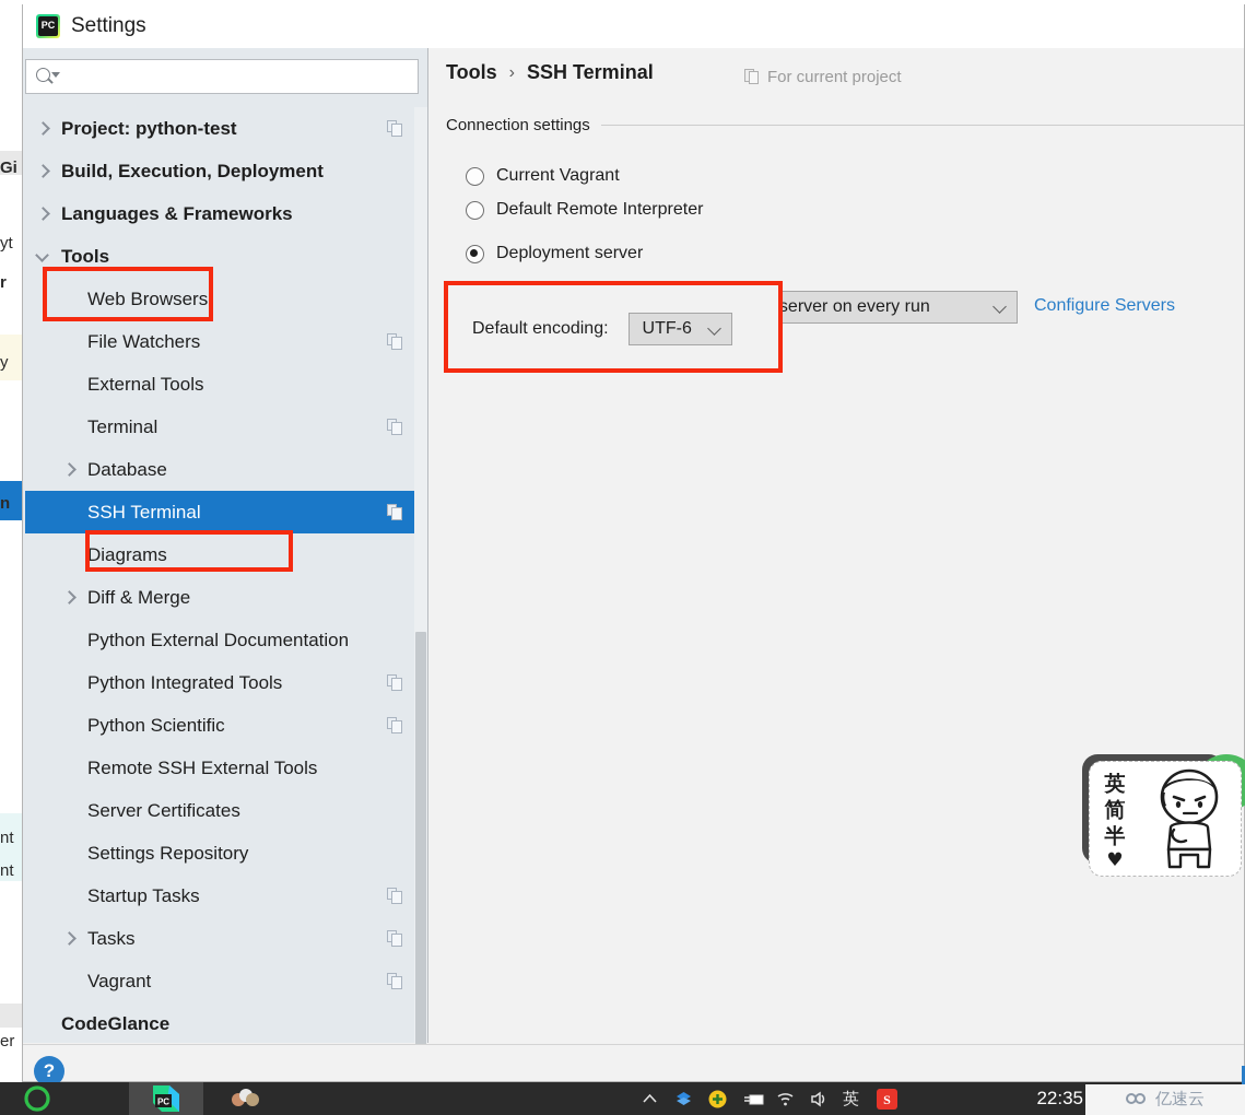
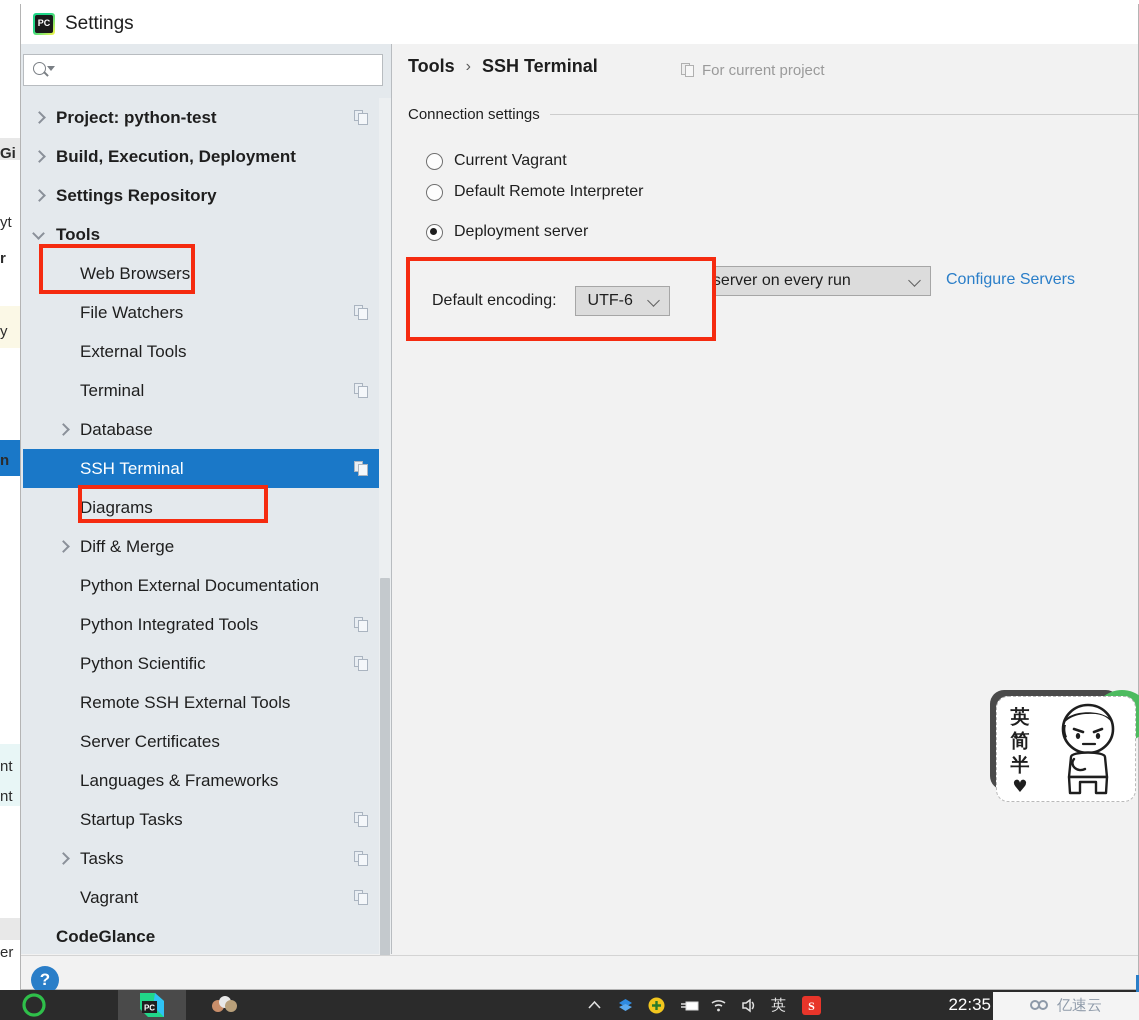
  Gi
  yt
  r
  y
  n
  nt
  nt
  er
  PC
  Settings
  Project: python-test
  Build, Execution, Deployment
- Languages & Frameworks
+ Settings Repository
  Tools
  Web Browsers
  File Watchers
  External Tools
  Terminal
  Database
  SSH Terminal
  Diagrams
  Diff & Merge
  Python External Documentation
  Python Integrated Tools
  Python Scientific
  Remote SSH External Tools
  Server Certificates
- Settings Repository
+ Languages & Frameworks
  Startup Tasks
  Tasks
  Vagrant
  CodeGlance
  Tools
  ›
  SSH Terminal
  For current project
  Connection settings
  Current Vagrant
  Default Remote Interpreter
  Deployment server
  server on every run
  Configure Servers
  Default encoding:
  UTF-6
  ?
  英
  简
  半
  ♥
  PC
  英
  S
  22:35
  亿速云
